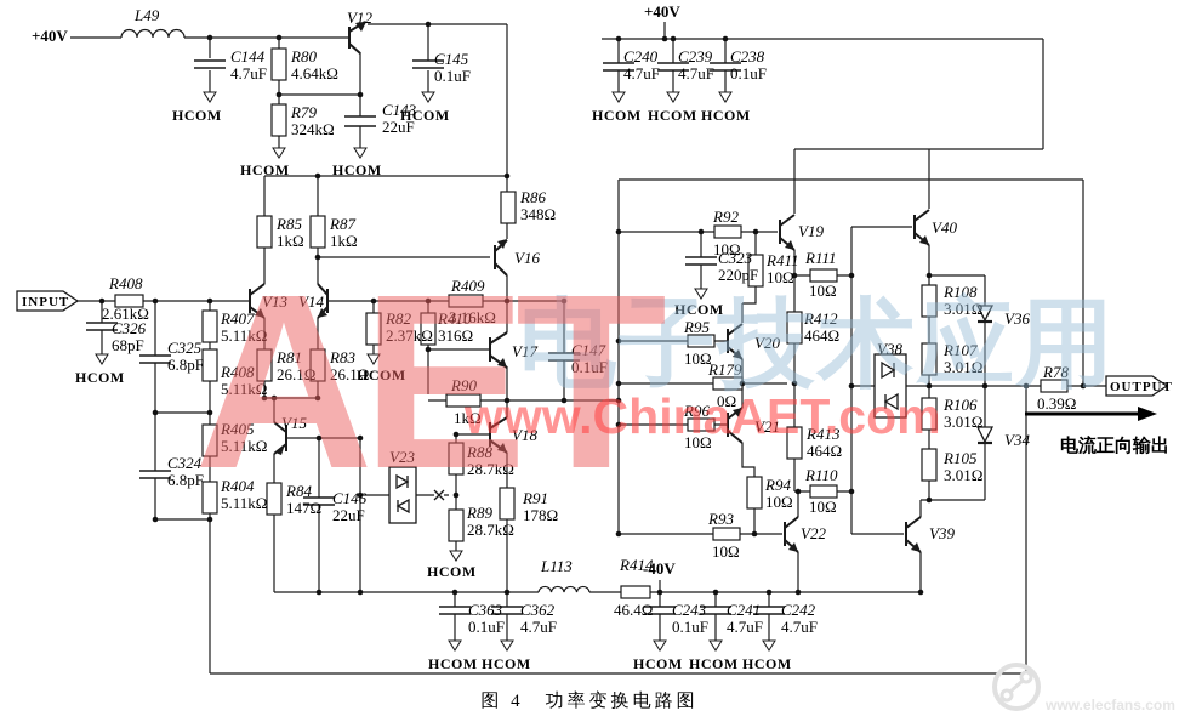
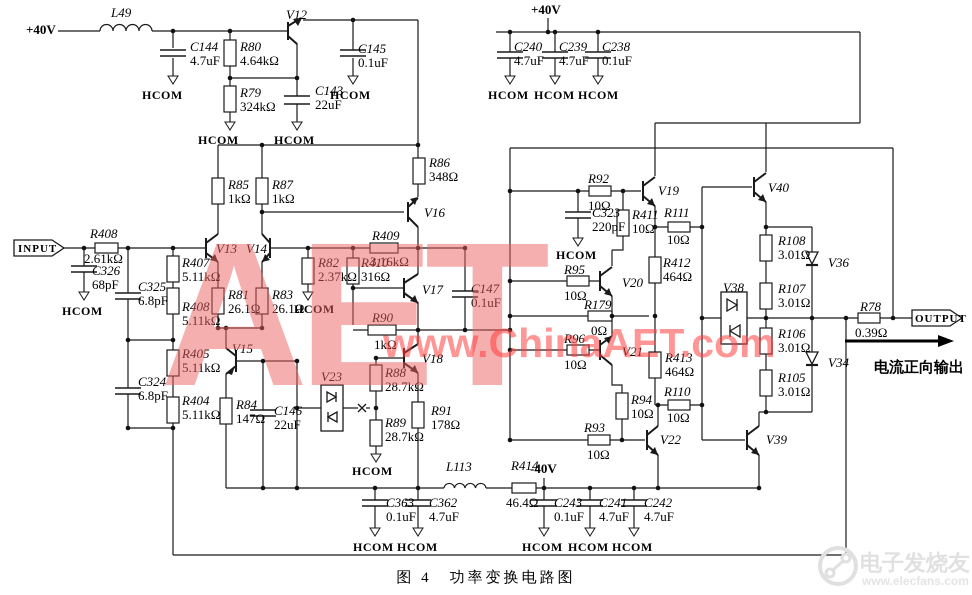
  L49
  C144
  4.7uF
  R80
  4.64kΩ
  R79
  324kΩ
  V12
  C143
  22uF
  C145
  0.1uF
  C240
  4.7uF
  C239
  4.7uF
  C238
  0.1uF
  R85
  1kΩ
  R87
  1kΩ
  R86
  348Ω
  V16
  R408
  2.61kΩ
  C326
  68pF
  C325
  6.8pF
  R407
  5.11kΩ
  R408
  5.11kΩ
  R405
  5.11kΩ
  C324
  6.8pF
  R404
  5.11kΩ
  V13
  V14
  R81
  26.1Ω
  R83
  26.1Ω
  R82
  2.37kΩ
  V15
  R84
  147Ω
  C146
  22uF
  V23
  R88
  28.7kΩ
  R89
  28.7kΩ
  R91
  178Ω
  V18
  R90
  1kΩ
  V17
  R409
  3.16kΩ
  R410
  316Ω
  C147
  0.1uF
  R92
  10Ω
  C323
  220pF
  V19
  R411
  10Ω
  R111
  10Ω
  R412
  464Ω
  V20
  R95
  10Ω
  R179
  0Ω
  R96
  10Ω
  V21
  R413
  464Ω
  R94
  10Ω
  R110
  10Ω
  R93
  10Ω
  V22
  V40
  R108
  3.01Ω
  V36
  R107
  3.01Ω
  V38
  R106
  3.01Ω
  V34
  R105
  3.01Ω
  V39
  R78
  0.39Ω
  L113
  R414
  46.4Ω
  C363
  0.1uF
  C362
  4.7uF
  C243
  0.1uF
  C241
  4.7uF
  C242
  4.7uF
  +40V
  +40V
  -40V
  HCOM
  HCOM
  HCOM
  HCOM
  HCOM
  HCOM
  HCOM
  HCOM
  HCOM
  HCOM
  HCOM
  HCOM
  HCOM
  HCOM
  HCOM
  HCOM
  INPUT
  OUTPUT
  电流正向输出
  图 4 功率变换电路图
- 电子技术应用
  AET
  www.ChinaAET.com
+ 电子发烧友
  www.elecfans.com
